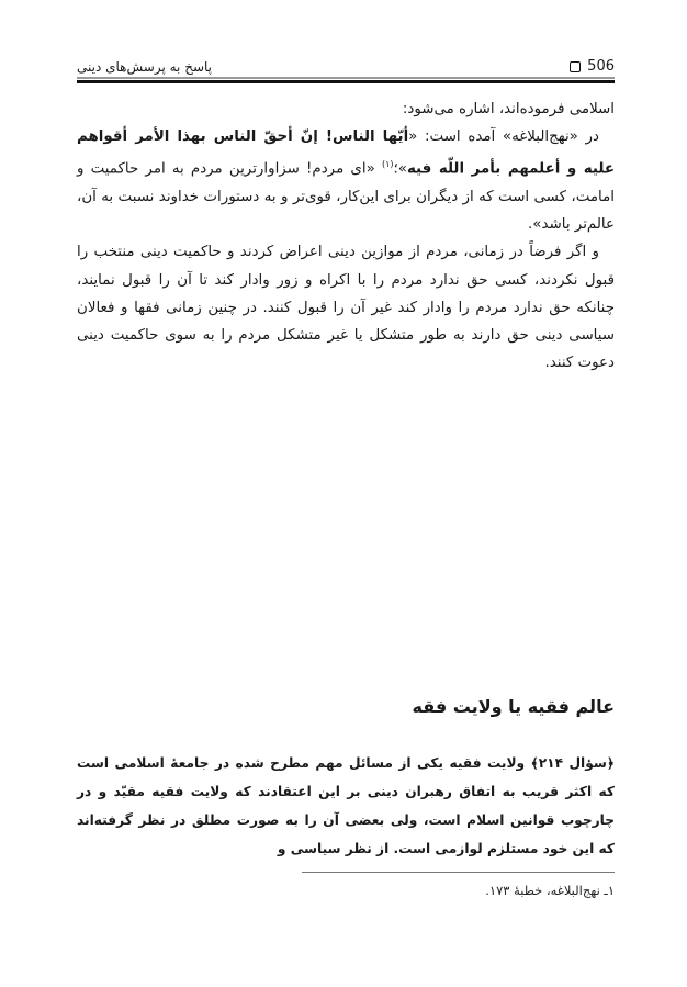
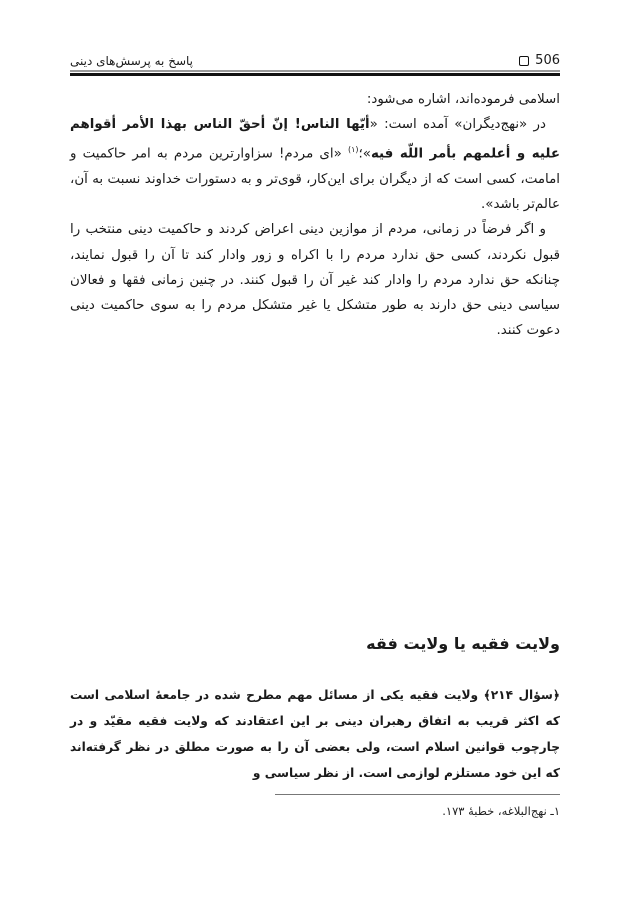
  506
  پاسخ به پرسش‌های دینی
  اسلامی فرموده‌اند، اشاره می‌شود:
- در «نهج‌البلاغه» آمده است: «أيّها الناس! إنّ أحقّ الناس بهذا الأمر أقواهم عليه و أعلمهم بأمر اللّه فيه»؛(۱) «ای مردم! سزاوارترین مردم به امر حاکمیت و امامت، کسی است که از دیگران برای این‌کار، قوی‌تر و به دستورات خداوند نسبت به آن، عالم‌تر باشد».
+ در «نهج‌دیگران» آمده است: «أيّها الناس! إنّ أحقّ الناس بهذا الأمر أقواهم عليه و أعلمهم بأمر اللّه فيه»؛(۱) «ای مردم! سزاوارترین مردم به امر حاکمیت و امامت، کسی است که از دیگران برای این‌کار، قوی‌تر و به دستورات خداوند نسبت به آن، عالم‌تر باشد».
  و اگر فرضاً در زمانی، مردم از موازین دینی اعراض کردند و حاکمیت دینی منتخب را قبول نکردند، کسی حق ندارد مردم را با اکراه و زور وادار کند تا آن را قبول نمایند، چنانکه حق ندارد مردم را وادار کند غیر آن را قبول کنند. در چنین زمانی فقها و فعالان سیاسی دینی حق دارند به طور متشکل یا غیر متشکل مردم را به سوی حاکمیت دینی دعوت کنند.
- عالم فقیه یا ولایت فقه
+ ولایت فقیه یا ولایت فقه
  ﴿سؤال ۲۱۴﴾ ولایت فقیه یکی از مسائل مهم مطرح شده در جامعهٔ اسلامی است که اکثر قریب به اتفاق رهبران دینی بر این اعتقادند که ولایت فقیه مقیّد و در چارچوب قوانین اسلام است، ولی بعضی آن را به صورت مطلق در نظر گرفته‌اند که این خود مستلزم لوازمی است. از نظر سیاسی و
  ۱ـ نهج‌البلاغه، خطبهٔ ۱۷۳.
